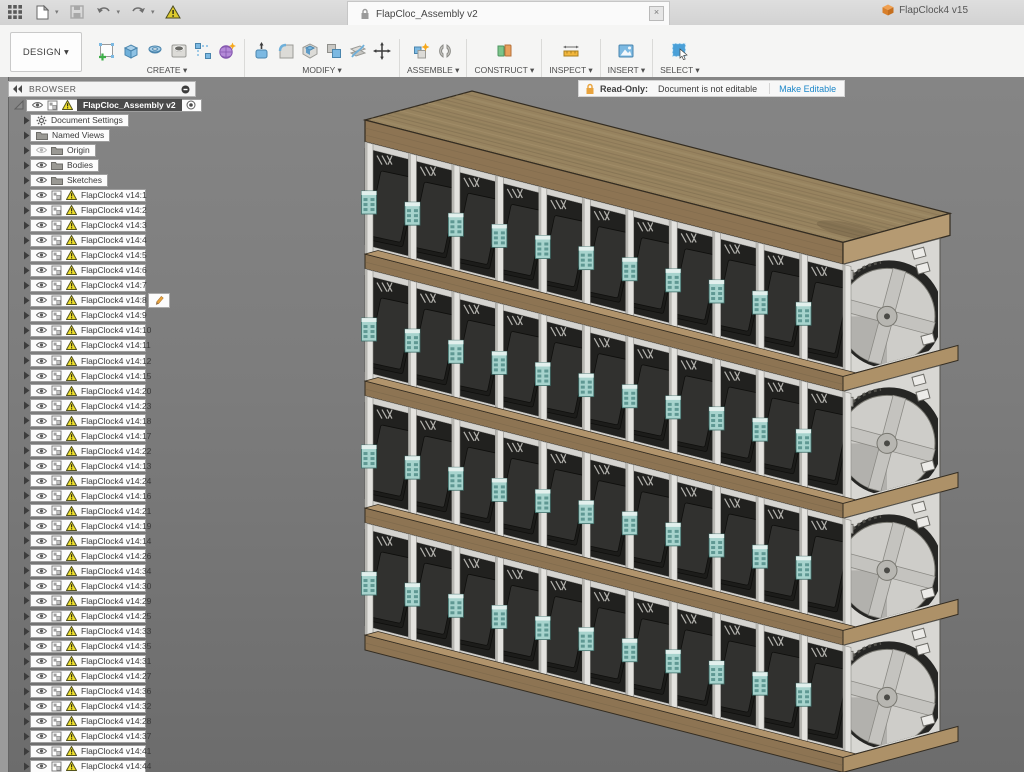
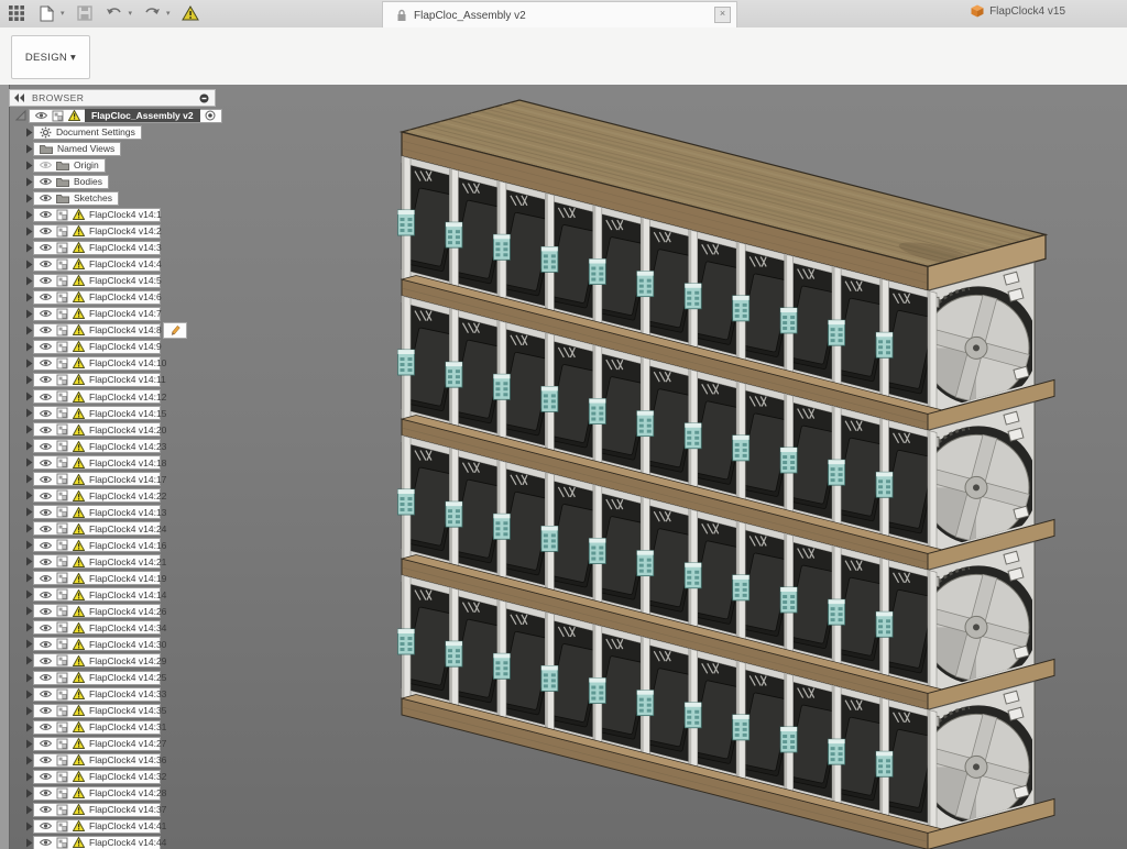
  FlapCloc_Assembly v2
  ×
  FlapClock4 v15
  DESIGN ▾
- CREATE ▾
- MODIFY ▾
- ASSEMBLE ▾
- CONSTRUCT ▾
- INSPECT ▾
- INSERT ▾
- SELECT ▾
- Read-Only:
- Document is not editable
- Make Editable
  BROWSER
  FlapCloc_Assembly v2
  Document Settings
  Named Views
  Origin
  Bodies
  Sketches
  FlapClock4 v14:1
  FlapClock4 v14:2
  FlapClock4 v14:3
  FlapClock4 v14:4
  FlapClock4 v14:5
  FlapClock4 v14:6
  FlapClock4 v14:7
  FlapClock4 v14:8
  FlapClock4 v14:9
  FlapClock4 v14:10
  FlapClock4 v14:11
  FlapClock4 v14:12
  FlapClock4 v14:15
  FlapClock4 v14:20
  FlapClock4 v14:23
  FlapClock4 v14:18
  FlapClock4 v14:17
  FlapClock4 v14:22
  FlapClock4 v14:13
  FlapClock4 v14:24
  FlapClock4 v14:16
  FlapClock4 v14:21
  FlapClock4 v14:19
  FlapClock4 v14:14
  FlapClock4 v14:26
  FlapClock4 v14:34
  FlapClock4 v14:30
  FlapClock4 v14:29
  FlapClock4 v14:25
  FlapClock4 v14:33
  FlapClock4 v14:35
  FlapClock4 v14:31
  FlapClock4 v14:27
  FlapClock4 v14:36
  FlapClock4 v14:32
  FlapClock4 v14:28
  FlapClock4 v14:37
  FlapClock4 v14:41
  FlapClock4 v14:44
